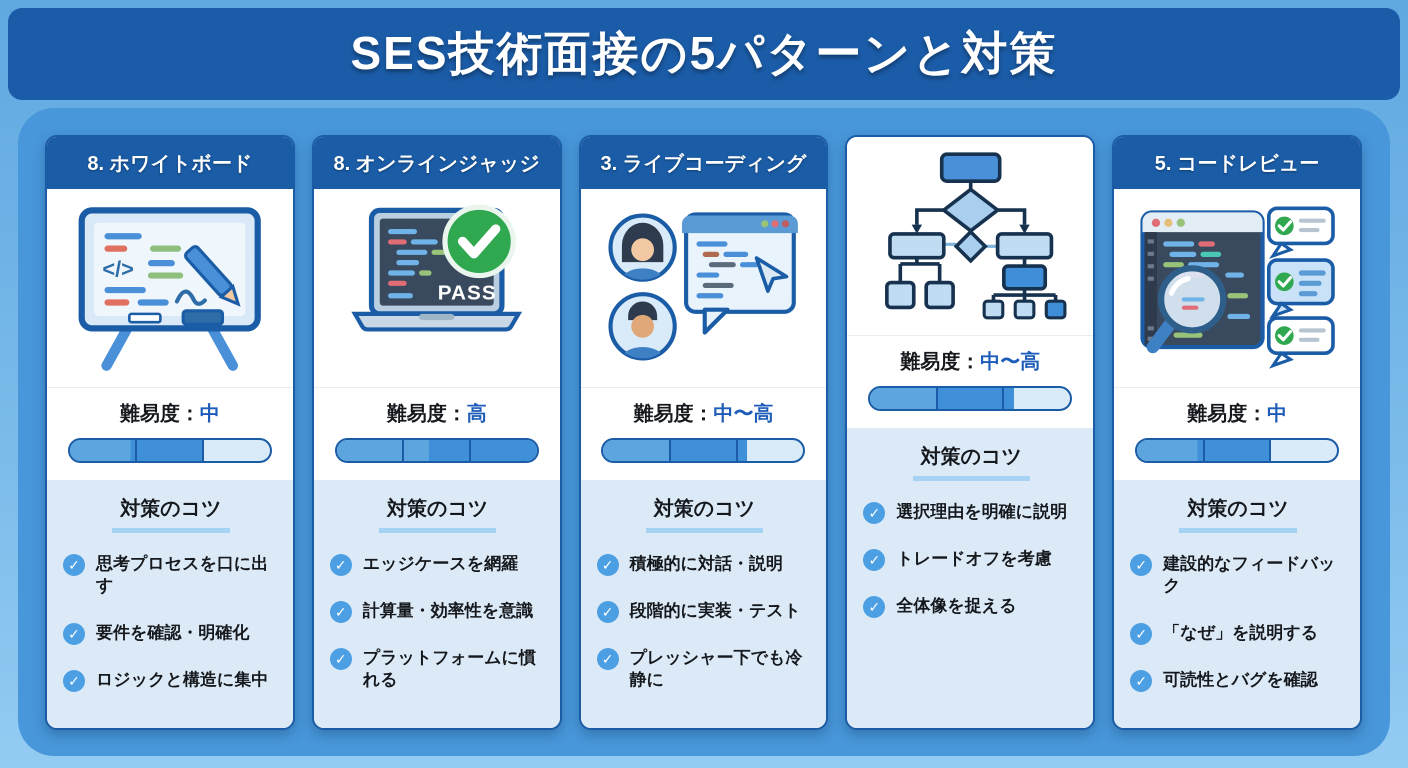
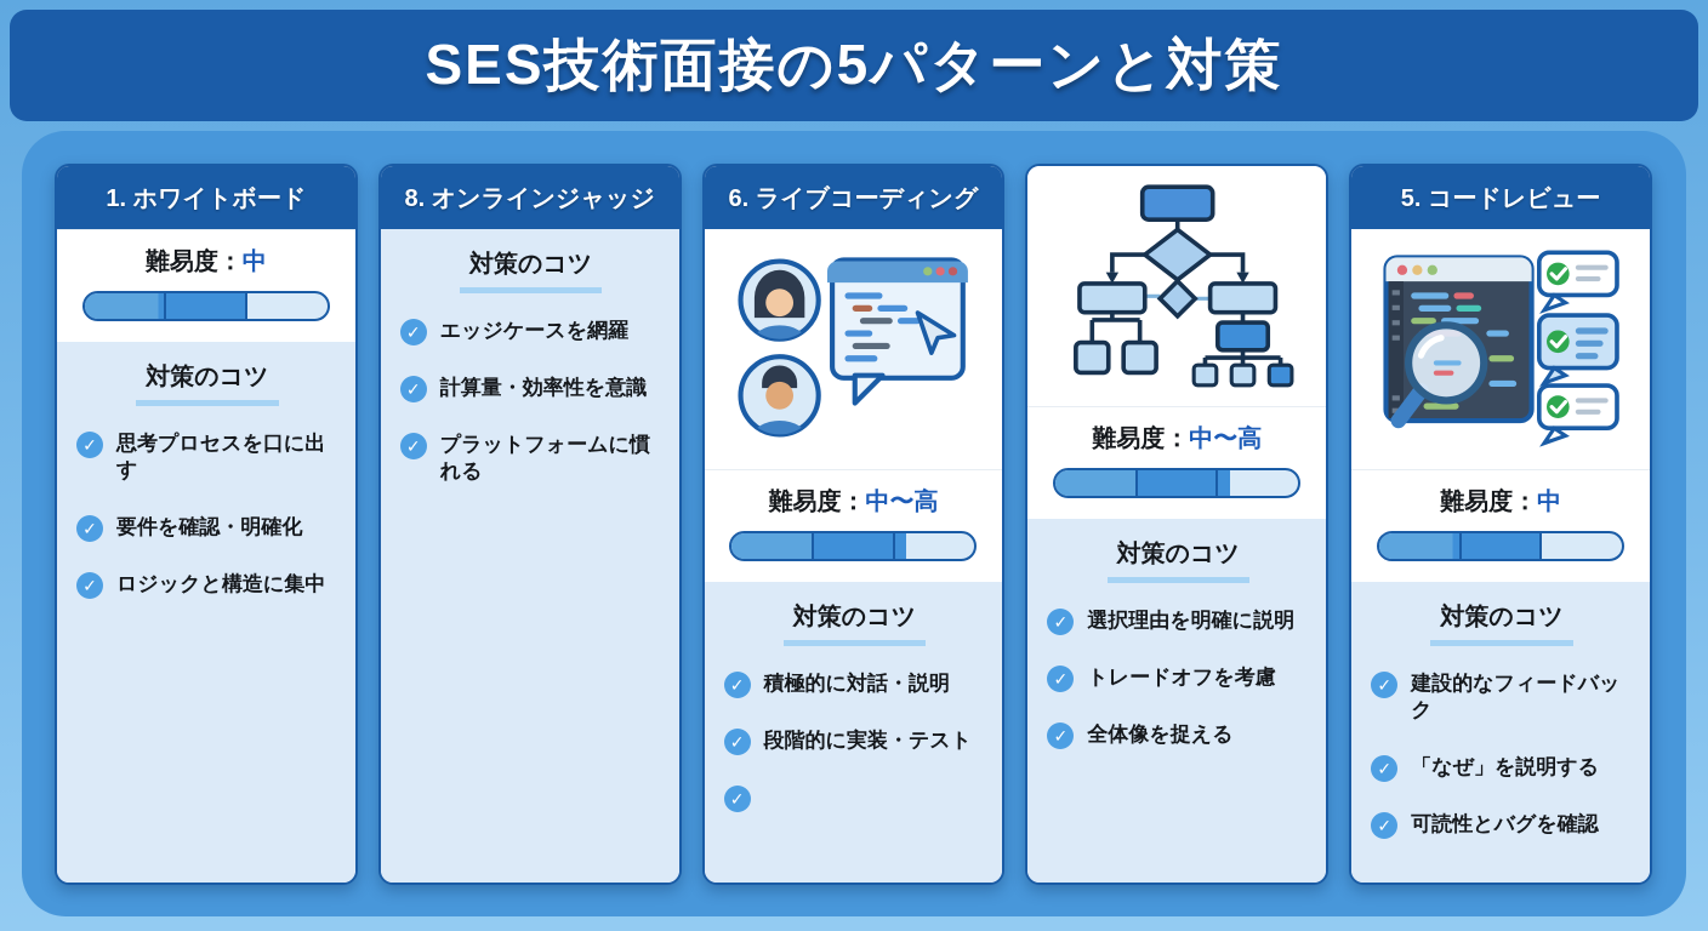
  SES技術面接の5パターンと対策
- 8. ホワイトボード
+ 1. ホワイトボード
- </>
  難易度：中
  対策のコツ
  ✓
  思考プロセスを口に出す
  ✓
  要件を確認・明確化
  ✓
  ロジックと構造に集中
  8. オンラインジャッジ
- PASS
- 難易度：高
  対策のコツ
  ✓
  エッジケースを網羅
  ✓
  計算量・効率性を意識
  ✓
  プラットフォームに慣れる
- 3. ライブコーディング
+ 6. ライブコーディング
  難易度：中〜高
  対策のコツ
  ✓
  積極的に対話・説明
  ✓
  段階的に実装・テスト
  ✓
- プレッシャー下でも冷静に
  難易度：中〜高
  対策のコツ
  ✓
  選択理由を明確に説明
  ✓
  トレードオフを考慮
  ✓
  全体像を捉える
  5. コードレビュー
  難易度：中
  対策のコツ
  ✓
  建設的なフィードバック
  ✓
  「なぜ」を説明する
  ✓
  可読性とバグを確認
